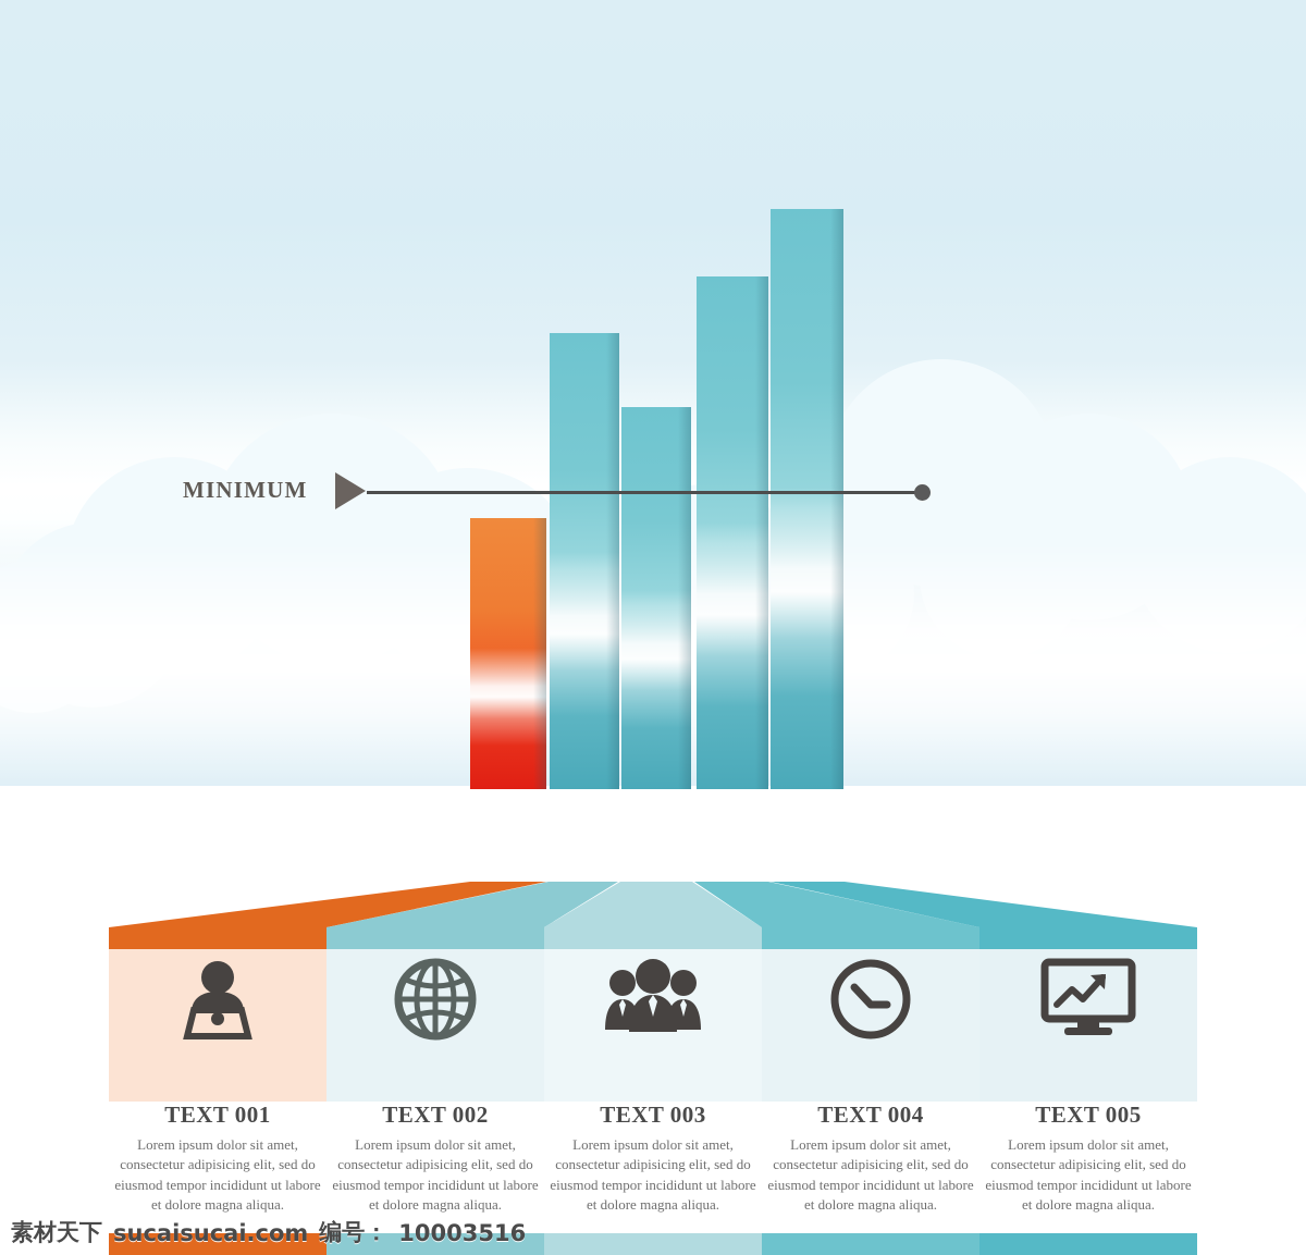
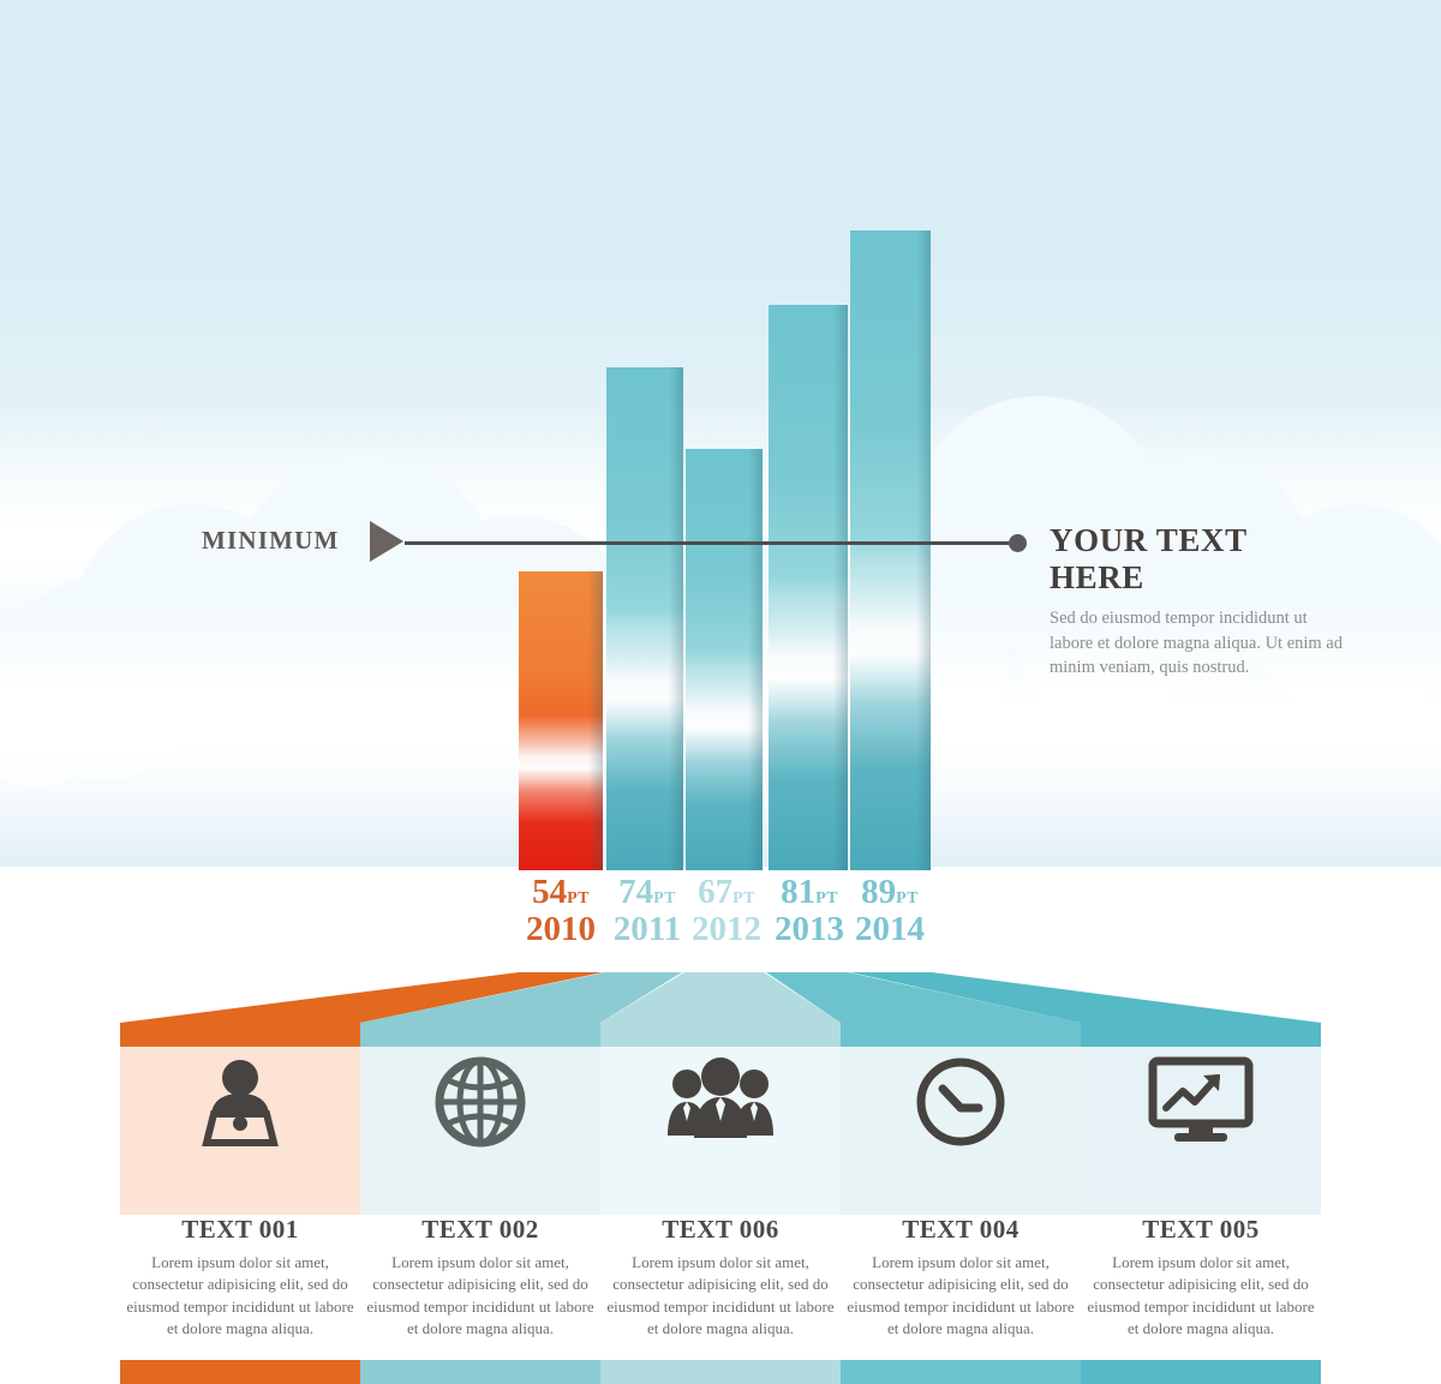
  MINIMUM
+ YOUR TEXT HERE
+ Sed do eiusmod tempor incididunt ut labore et dolore magna aliqua. Ut enim ad minim veniam, quis nostrud.
+ 54PT
+ 2010
+ 74PT
+ 2011
+ 67PT
+ 2012
+ 81PT
+ 2013
+ 89PT
+ 2014
  TEXT 001
  Lorem ipsum dolor sit amet, consectetur adipisicing elit, sed do eiusmod tempor incididunt ut labore et dolore magna aliqua.
  TEXT 002
  Lorem ipsum dolor sit amet, consectetur adipisicing elit, sed do eiusmod tempor incididunt ut labore et dolore magna aliqua.
- TEXT 003
+ TEXT 006
  Lorem ipsum dolor sit amet, consectetur adipisicing elit, sed do eiusmod tempor incididunt ut labore et dolore magna aliqua.
  TEXT 004
  Lorem ipsum dolor sit amet, consectetur adipisicing elit, sed do eiusmod tempor incididunt ut labore et dolore magna aliqua.
  TEXT 005
  Lorem ipsum dolor sit amet, consectetur adipisicing elit, sed do eiusmod tempor incididunt ut labore et dolore magna aliqua.
- 素材天下
- sucaisucai.com
- 编号：
- 10003516
